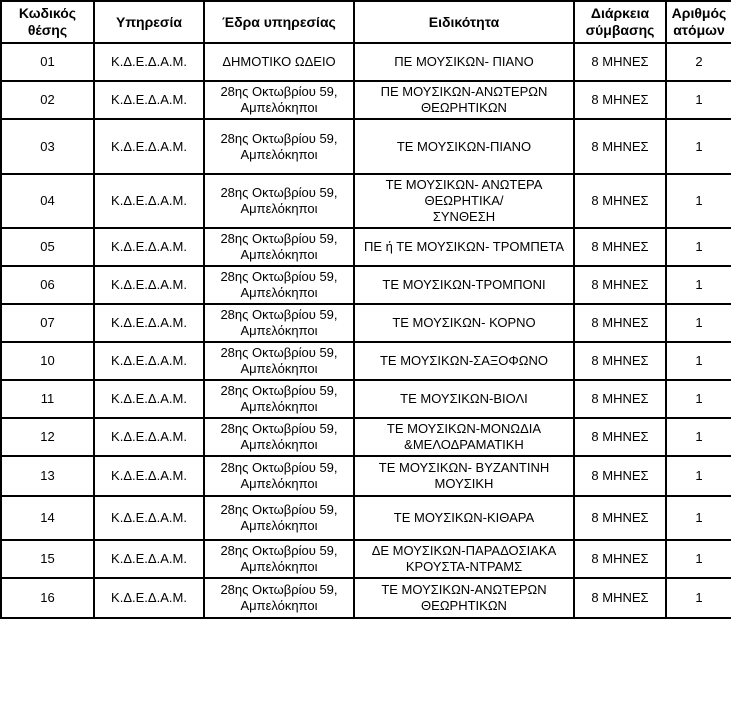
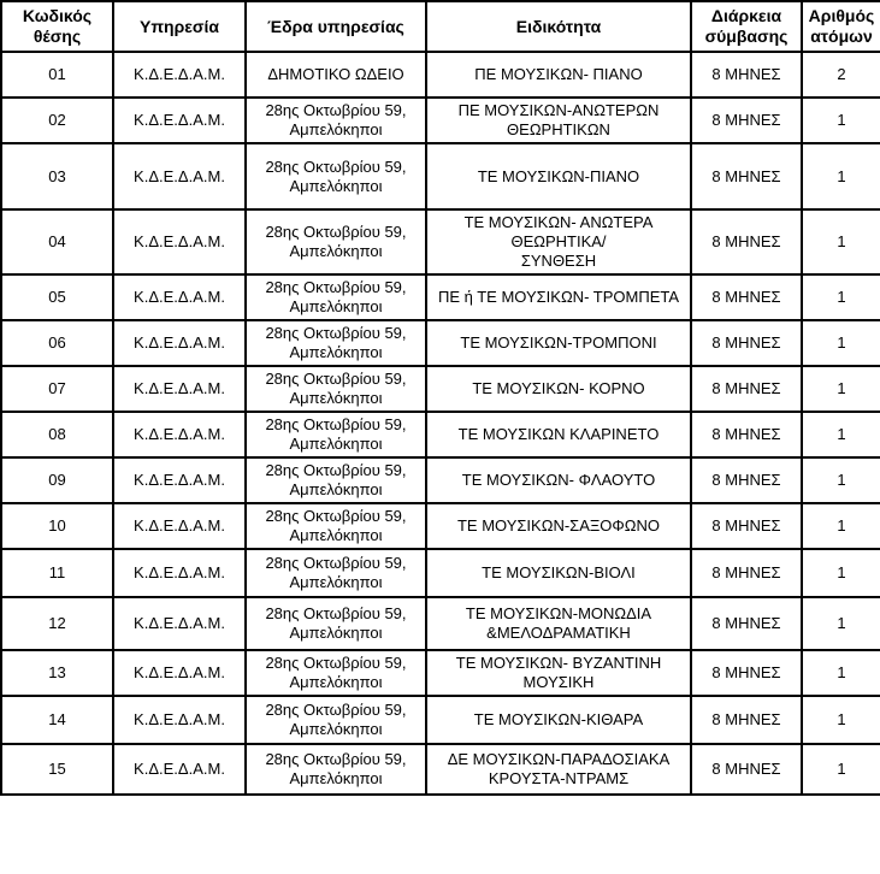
  Κωδικός θέσης	Υπηρεσία	Έδρα υπηρεσίας	Ειδικότητα	Διάρκεια σύμβασης	Αριθμός ατόμων
  01	Κ.Δ.Ε.Δ.Α.Μ.	ΔΗΜΟΤΙΚΟ ΩΔΕΙΟ	ΠΕ ΜΟΥΣΙΚΩΝ- ΠΙΑΝΟ	8 ΜΗΝΕΣ	2
  02	Κ.Δ.Ε.Δ.Α.Μ.	28ης Οκτωβρίου 59, Αμπελόκηποι	ΠΕ ΜΟΥΣΙΚΩΝ-ΑΝΩΤΕΡΩΝ ΘΕΩΡΗΤΙΚΩΝ	8 ΜΗΝΕΣ	1
  03	Κ.Δ.Ε.Δ.Α.Μ.	28ης Οκτωβρίου 59, Αμπελόκηποι	ΤΕ ΜΟΥΣΙΚΩΝ-ΠΙΑΝΟ	8 ΜΗΝΕΣ	1
  04	Κ.Δ.Ε.Δ.Α.Μ.	28ης Οκτωβρίου 59, Αμπελόκηποι	ΤΕ ΜΟΥΣΙΚΩΝ- ΑΝΩΤΕΡΑ ΘΕΩΡΗΤΙΚΑ/ ΣΥΝΘΕΣΗ	8 ΜΗΝΕΣ	1
  05	Κ.Δ.Ε.Δ.Α.Μ.	28ης Οκτωβρίου 59, Αμπελόκηποι	ΠΕ ή ΤΕ ΜΟΥΣΙΚΩΝ- ΤΡΟΜΠΕΤΑ	8 ΜΗΝΕΣ	1
  06	Κ.Δ.Ε.Δ.Α.Μ.	28ης Οκτωβρίου 59, Αμπελόκηποι	ΤΕ ΜΟΥΣΙΚΩΝ-ΤΡΟΜΠΟΝΙ	8 ΜΗΝΕΣ	1
  07	Κ.Δ.Ε.Δ.Α.Μ.	28ης Οκτωβρίου 59, Αμπελόκηποι	ΤΕ ΜΟΥΣΙΚΩΝ- ΚΟΡΝΟ	8 ΜΗΝΕΣ	1
+ 08	Κ.Δ.Ε.Δ.Α.Μ.	28ης Οκτωβρίου 59, Αμπελόκηποι	ΤΕ ΜΟΥΣΙΚΩΝ ΚΛΑΡΙΝΕΤΟ	8 ΜΗΝΕΣ	1
+ 09	Κ.Δ.Ε.Δ.Α.Μ.	28ης Οκτωβρίου 59, Αμπελόκηποι	ΤΕ ΜΟΥΣΙΚΩΝ- ΦΛΑΟΥΤΟ	8 ΜΗΝΕΣ	1
  10	Κ.Δ.Ε.Δ.Α.Μ.	28ης Οκτωβρίου 59, Αμπελόκηποι	ΤΕ ΜΟΥΣΙΚΩΝ-ΣΑΞΟΦΩΝΟ	8 ΜΗΝΕΣ	1
  11	Κ.Δ.Ε.Δ.Α.Μ.	28ης Οκτωβρίου 59, Αμπελόκηποι	ΤΕ ΜΟΥΣΙΚΩΝ-ΒΙΟΛΙ	8 ΜΗΝΕΣ	1
  12	Κ.Δ.Ε.Δ.Α.Μ.	28ης Οκτωβρίου 59, Αμπελόκηποι	ΤΕ ΜΟΥΣΙΚΩΝ-ΜΟΝΩΔΙΑ &ΜΕΛΟΔΡΑΜΑΤΙΚΗ	8 ΜΗΝΕΣ	1
  13	Κ.Δ.Ε.Δ.Α.Μ.	28ης Οκτωβρίου 59, Αμπελόκηποι	ΤΕ ΜΟΥΣΙΚΩΝ- ΒΥΖΑΝΤΙΝΗ ΜΟΥΣΙΚΗ	8 ΜΗΝΕΣ	1
  14	Κ.Δ.Ε.Δ.Α.Μ.	28ης Οκτωβρίου 59, Αμπελόκηποι	ΤΕ ΜΟΥΣΙΚΩΝ-ΚΙΘΑΡΑ	8 ΜΗΝΕΣ	1
  15	Κ.Δ.Ε.Δ.Α.Μ.	28ης Οκτωβρίου 59, Αμπελόκηποι	ΔΕ ΜΟΥΣΙΚΩΝ-ΠΑΡΑΔΟΣΙΑΚΑ ΚΡΟΥΣΤΑ-ΝΤΡΑΜΣ	8 ΜΗΝΕΣ	1
- 16	Κ.Δ.Ε.Δ.Α.Μ.	28ης Οκτωβρίου 59, Αμπελόκηποι	ΤΕ ΜΟΥΣΙΚΩΝ-ΑΝΩΤΕΡΩΝ ΘΕΩΡΗΤΙΚΩΝ	8 ΜΗΝΕΣ	1
